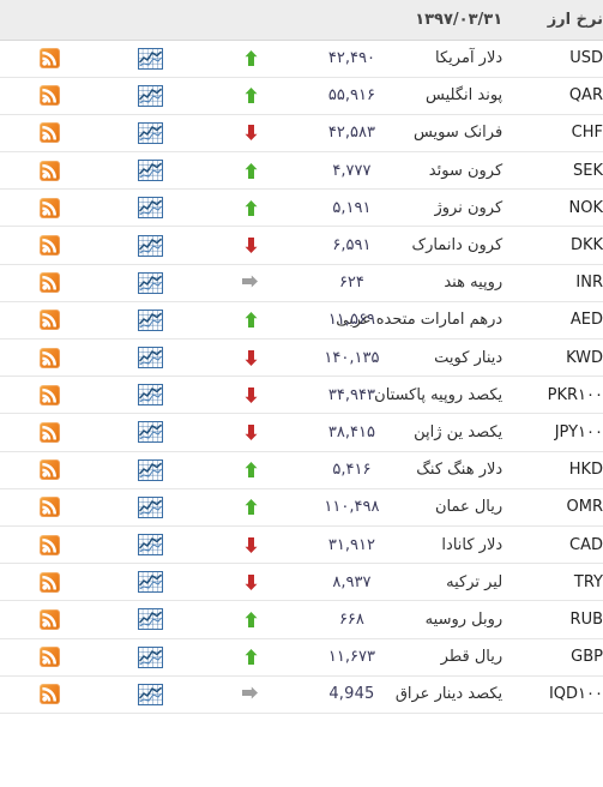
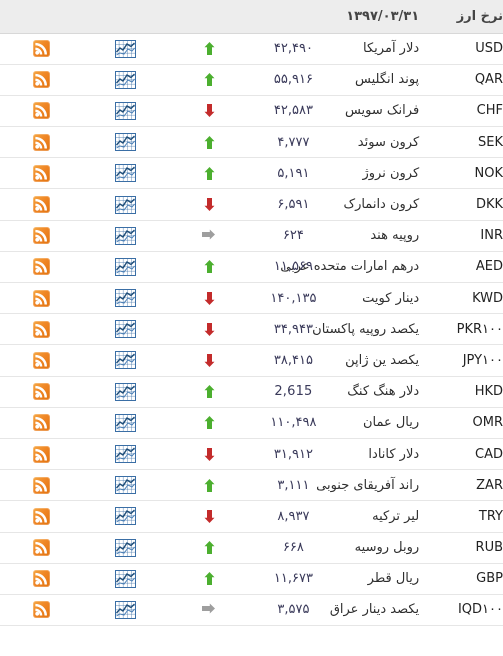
  نرخ ارز	۱۳۹۷/۰۳/۳۱
  USD	دلار آمریکا	۴۲,۴۹۰
  QAR	پوند انگلیس	۵۵,۹۱۶
  CHF	فرانک سویس	۴۲,۵۸۳
  SEK	کرون سوئد	۴,۷۷۷
  NOK	کرون نروژ	۵,۱۹۱
  DKK	کرون دانمارک	۶,۵۹۱
  INR	روپیه هند	۶۲۴
  AED	درهم امارات متحده عربی	۱۱,۵۶۹
  KWD	دینار کویت	۱۴۰,۱۳۵
  PKR۱۰۰	یکصد روپیه پاکستان	۳۴,۹۴۳
  JPY۱۰۰	یکصد ین ژاپن	۳۸,۴۱۵
- HKD	دلار هنگ کنگ	۵,۴۱۶
+ HKD	دلار هنگ کنگ	2,615
  OMR	ریال عمان	۱۱۰,۴۹۸
  CAD	دلار کانادا	۳۱,۹۱۲
+ ZAR	راند آفریقای جنوبی	۳,۱۱۱
  TRY	لیر ترکیه	۸,۹۳۷
  RUB	روبل روسیه	۶۶۸
  GBP	ریال قطر	۱۱,۶۷۳
- IQD۱۰۰	یکصد دینار عراق	4,945
+ IQD۱۰۰	یکصد دینار عراق	۳,۵۷۵
